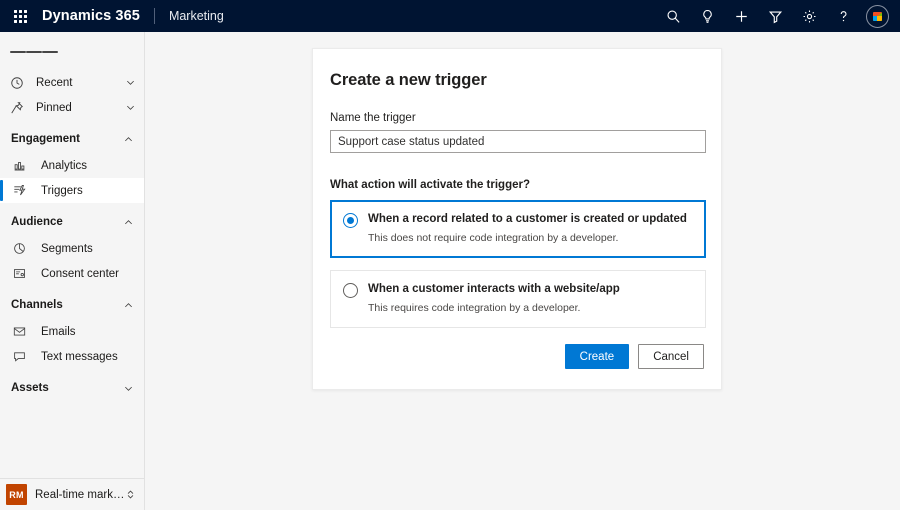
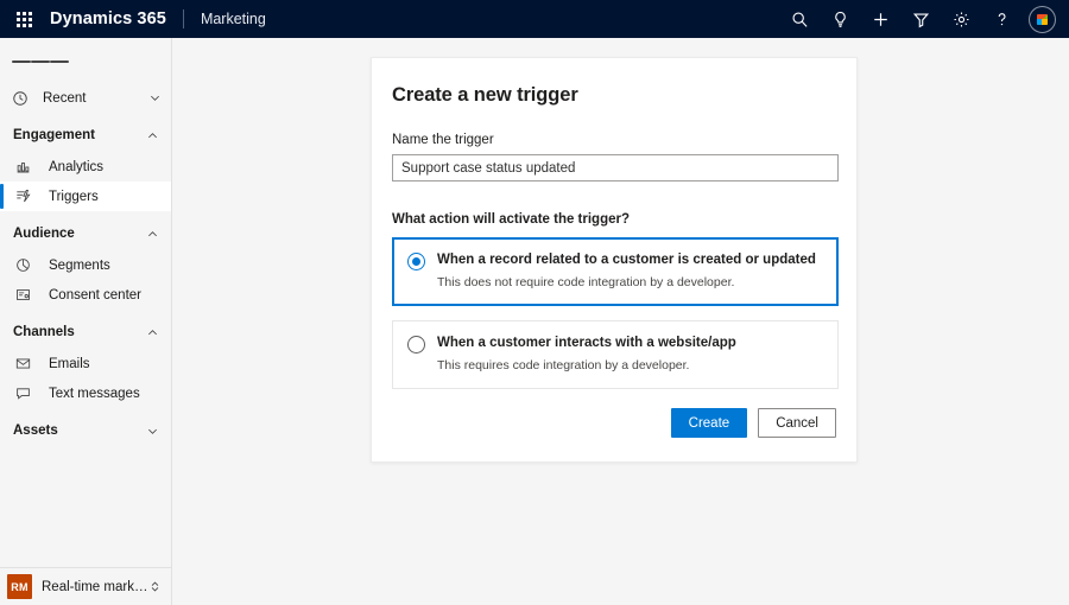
  Dynamics 365
  Marketing
  Recent
- Pinned
  Engagement
  Analytics
  Triggers
  Audience
  Segments
  Consent center
  Channels
  Emails
  Text messages
  Assets
  RM
  Real-time marketi
  Create a new trigger
  Name the trigger
  Support case status updated
  What action will activate the trigger?
  When a record related to a customer is created or updated
  This does not require code integration by a developer.
  When a customer interacts with a website/app
  This requires code integration by a developer.
  Create
  Cancel
